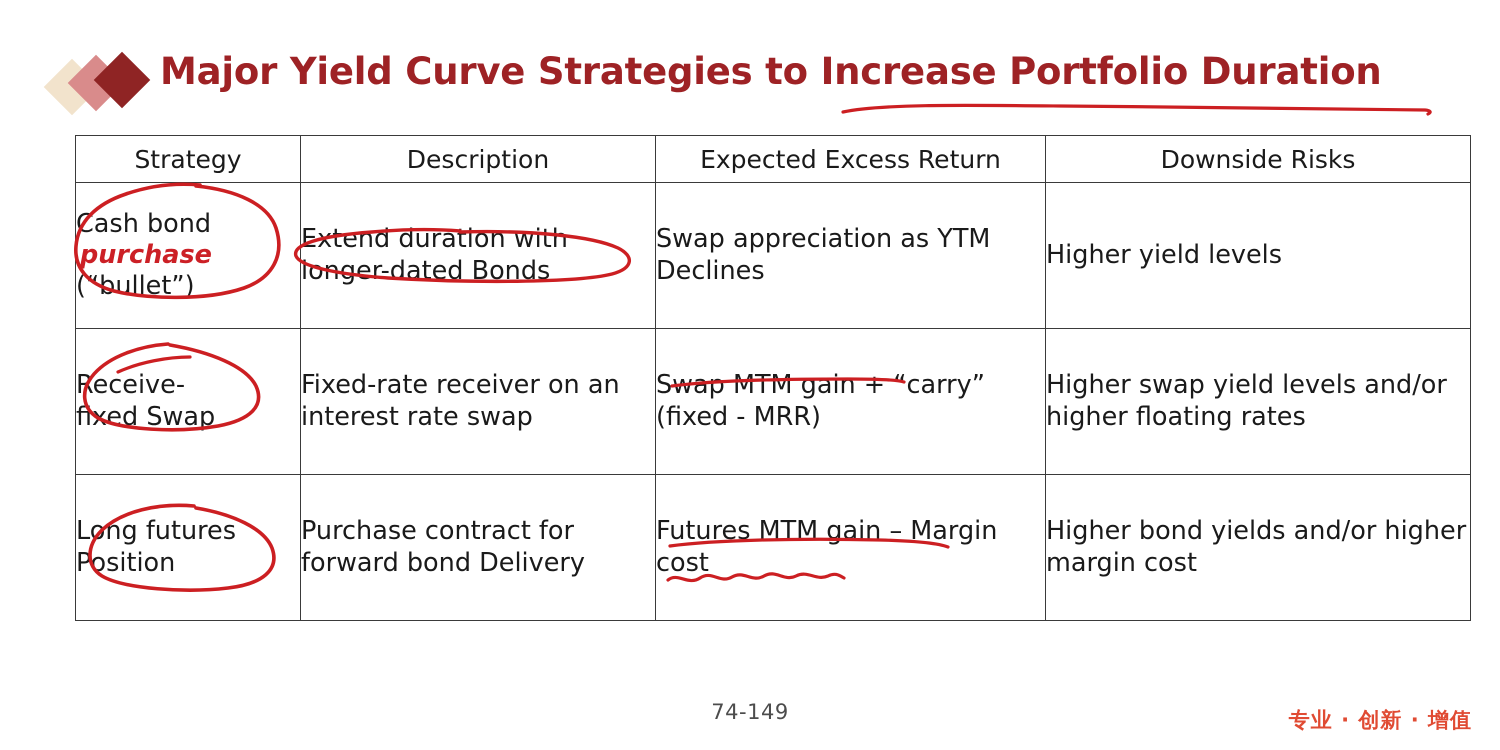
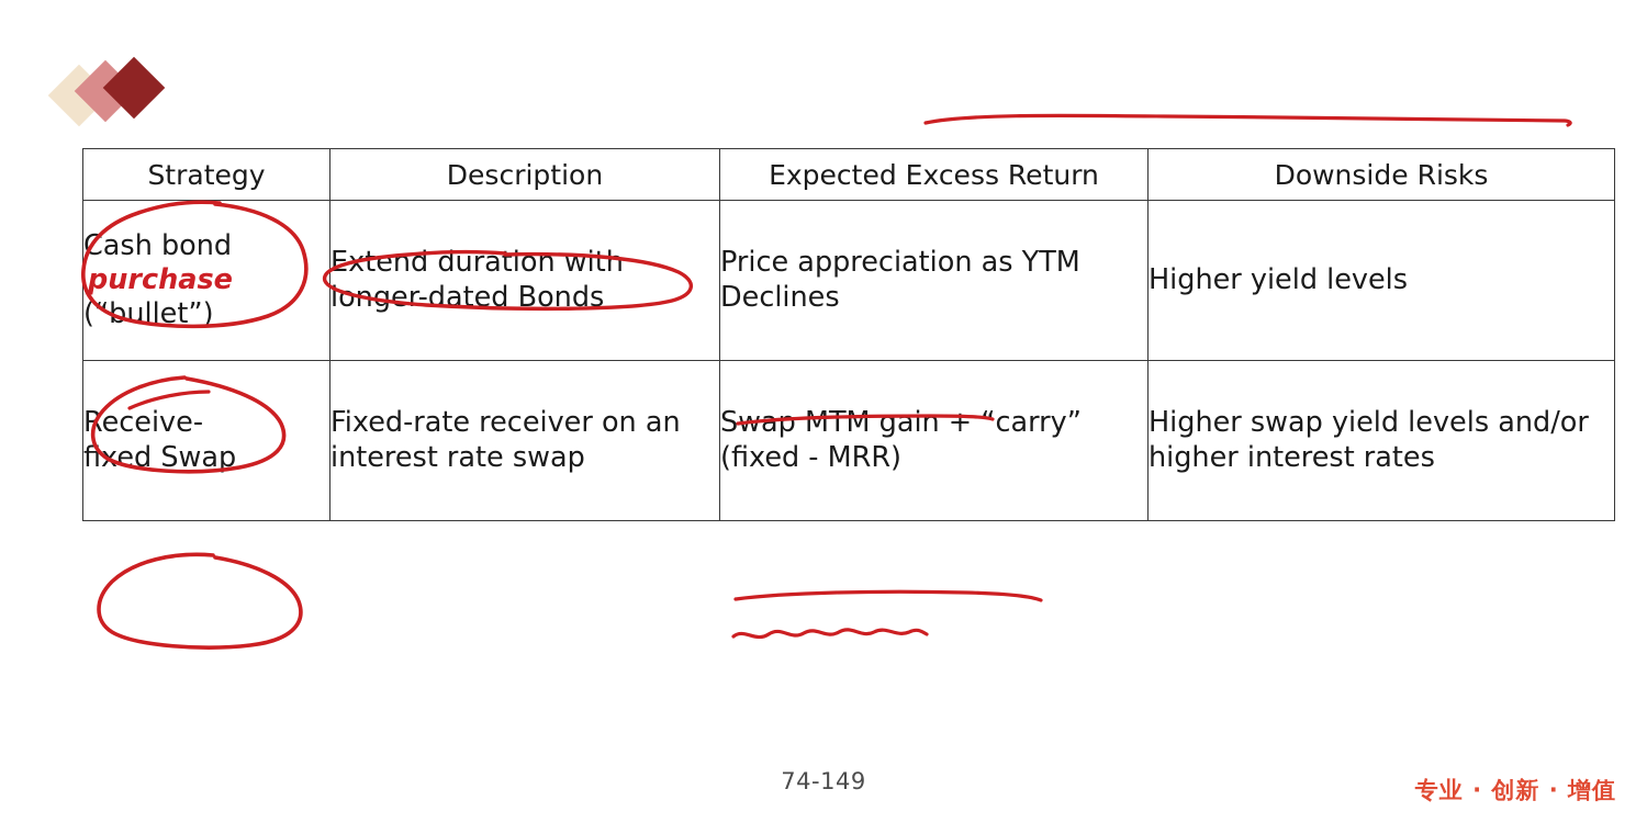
- Major Yield Curve Strategies to Increase Portfolio Duration
  Strategy	Description	Expected Excess Return	Downside Risks
- ash bond purchase (“bullet”)	Etend duration with loger-dated Bonds	Swap appreciation as YTM Declines	Higher yield levels
+ ash bond purchase (“bullet”)	Etend duration with loger-dated Bonds	Price appreciation as YTM Declines	Higher yield levels
- Receive- fixed Swap	Fixed-rate receiver on an interest rate swap	Sap MTM gain + “carry” (fixed - MRR)	Higher swap yield levels and/or higher floating rates
+ Receive- fixed Swap	Fixed-rate receiver on an interest rate swap	Sap MTM gain + “carry” (fixed - MRR)	Higher swap yield levels and/or higher interest rates
- Long futures Position	Purchase contract for forward bond Delivery	Futures MTM gain – Margin cost	Higher bond yields and/or higher margin cost
  74-149
  专业 · 创新 · 增值
